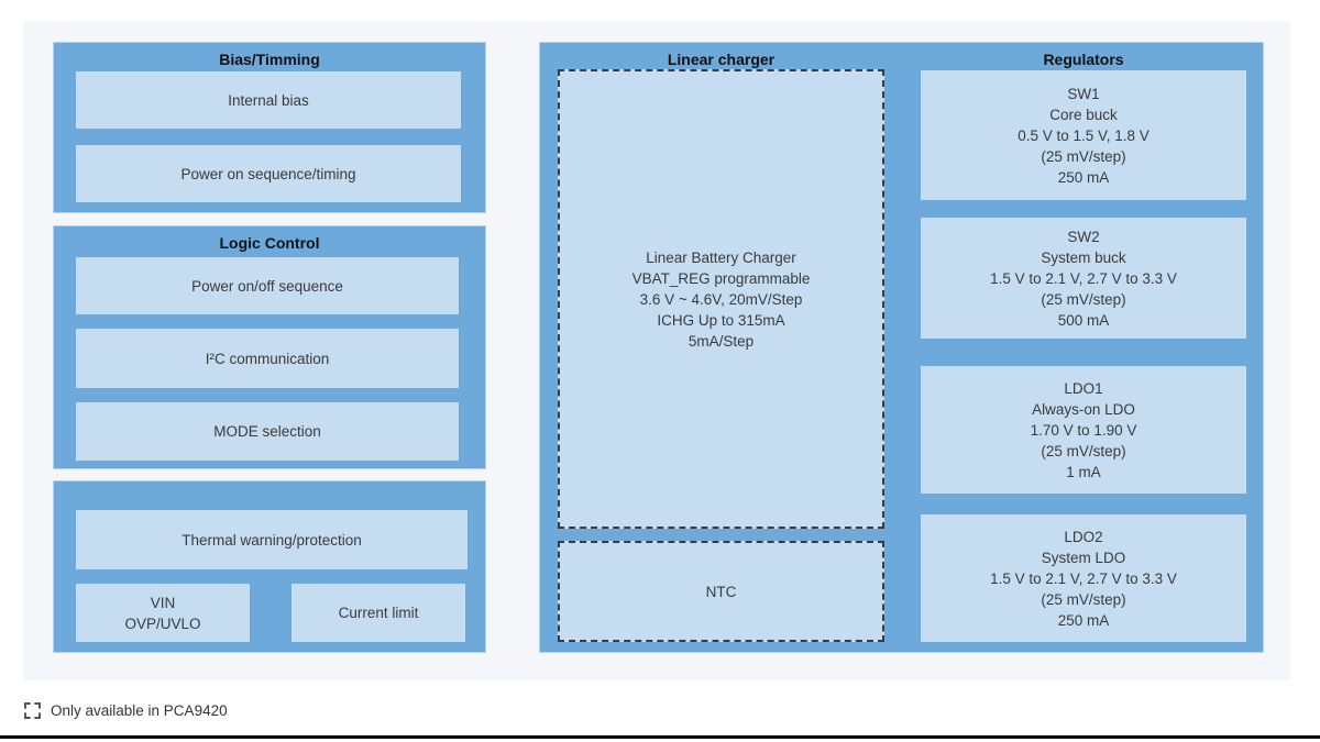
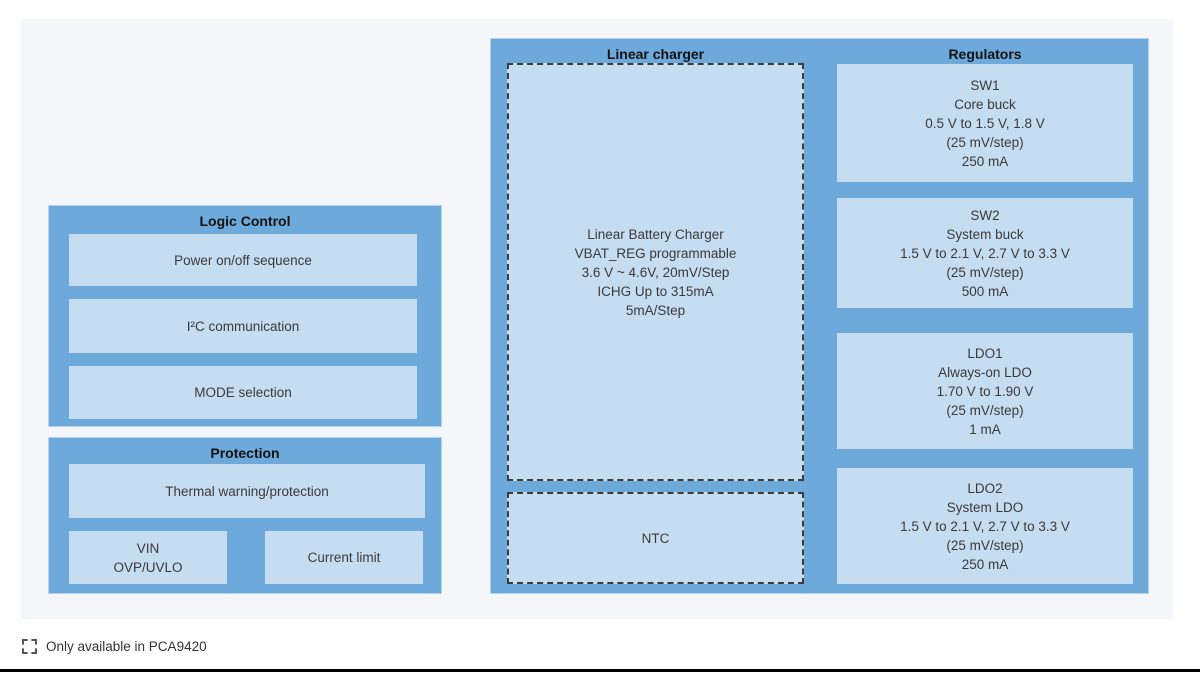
- Bias/Timming
- Internal bias
- Power on sequence/timing
  Logic Control
  Power on/off sequence
  I²C communication
  MODE selection
+ Protection
  Thermal warning/protection
  VIN
  OVP/UVLO
  Current limit
  Linear charger
  Regulators
  Linear Battery Charger
  VBAT_REG programmable
  3.6 V ~ 4.6V, 20mV/Step
  ICHG Up to 315mA
  5mA/Step
  NTC
  SW1
  Core buck
  0.5 V to 1.5 V, 1.8 V
  (25 mV/step)
  250 mA
  SW2
  System buck
  1.5 V to 2.1 V, 2.7 V to 3.3 V
  (25 mV/step)
  500 mA
  LDO1
  Always-on LDO
  1.70 V to 1.90 V
  (25 mV/step)
  1 mA
  LDO2
  System LDO
  1.5 V to 2.1 V, 2.7 V to 3.3 V
  (25 mV/step)
  250 mA
  Only available in PCA9420
